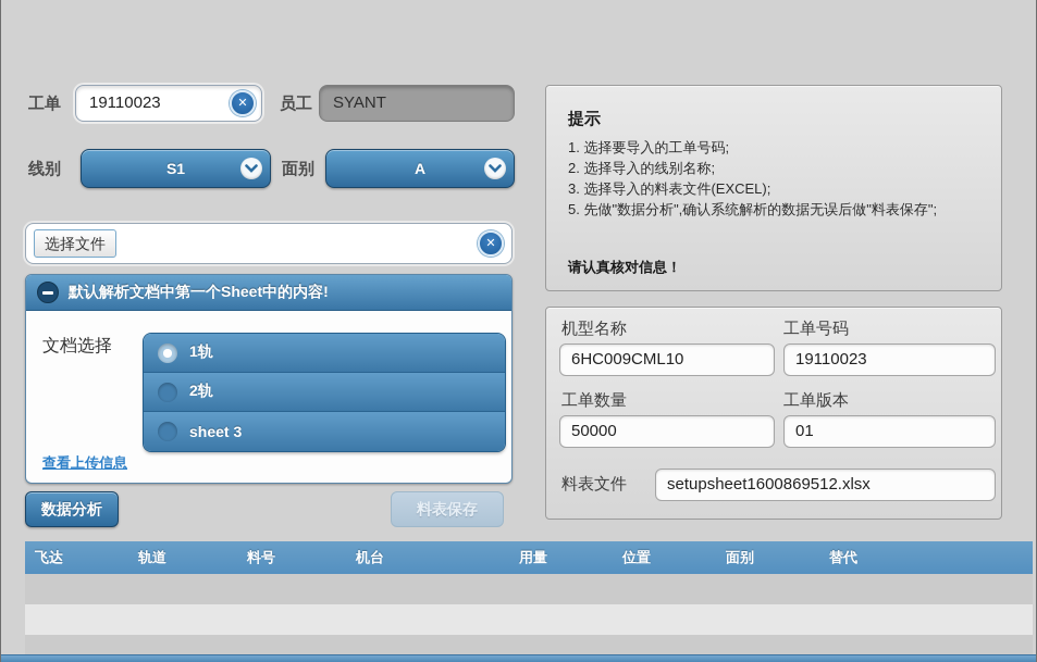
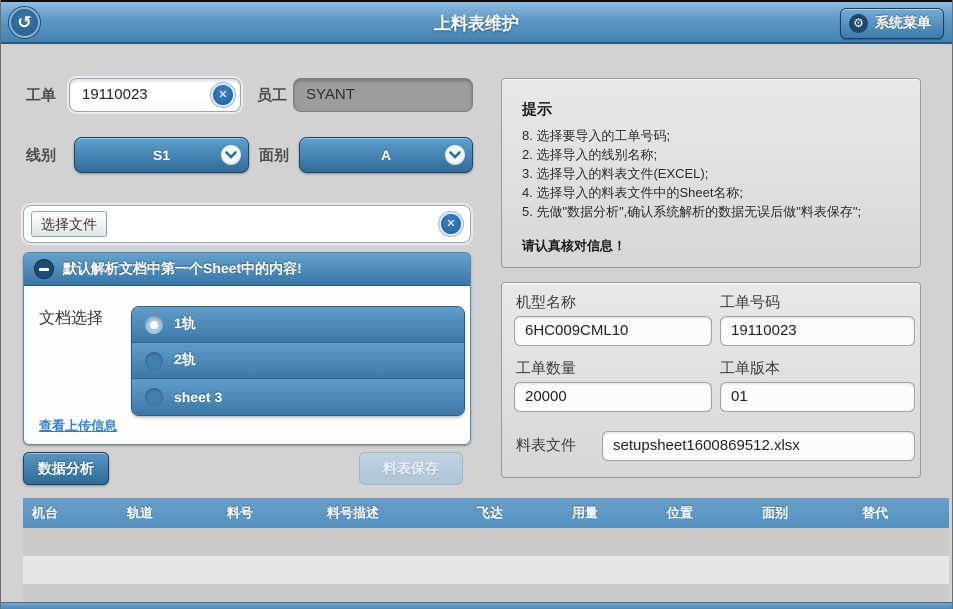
+ ↺
+ 上料表维护
+ ⚙
+ 系统菜单
  工单
  19110023
  ✕
  员工
  SYANT
  线别
  S1
  面别
  A
  选择文件
  ✕
  默认解析文档中第一个Sheet中的内容!
  文档选择
  1轨
  2轨
  sheet 3
  查看上传信息
  数据分析
  料表保存
  提示
- 1. 选择要导入的工单号码;
+ 8. 选择要导入的工单号码;
  2. 选择导入的线别名称;
  3. 选择导入的料表文件(EXCEL);
+ 4. 选择导入的料表文件中的Sheet名称;
  5. 先做"数据分析",确认系统解析的数据无误后做"料表保存";
  请认真核对信息！
  机型名称
  工单号码
  6HC009CML10
  19110023
  工单数量
  工单版本
- 50000
+ 20000
  01
  料表文件
  setupsheet1600869512.xlsx
- 飞达
+ 机台
  轨道
  料号
+ 料号描述
- 机台
+ 飞达
  用量
  位置
  面别
  替代
